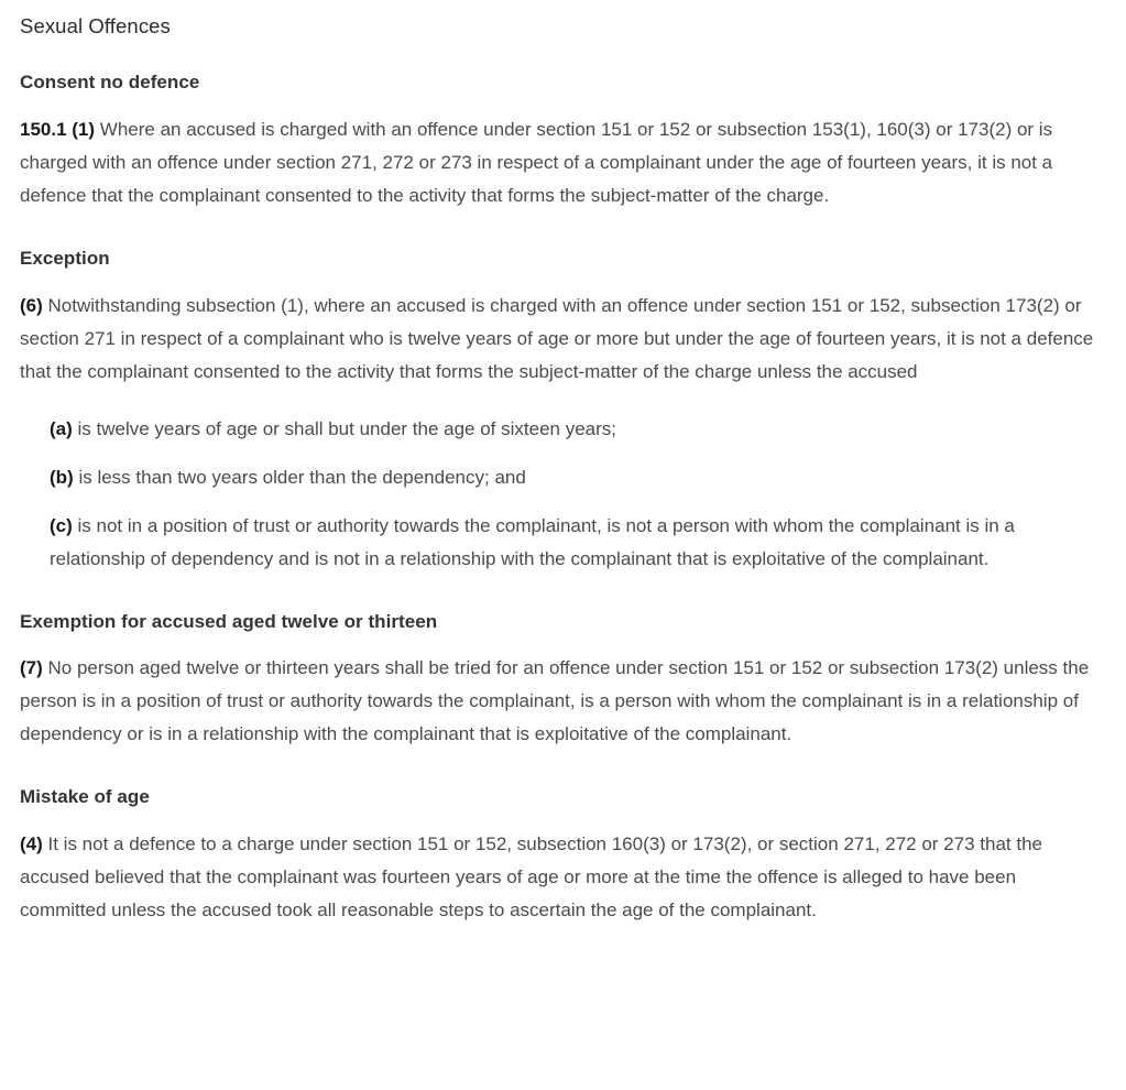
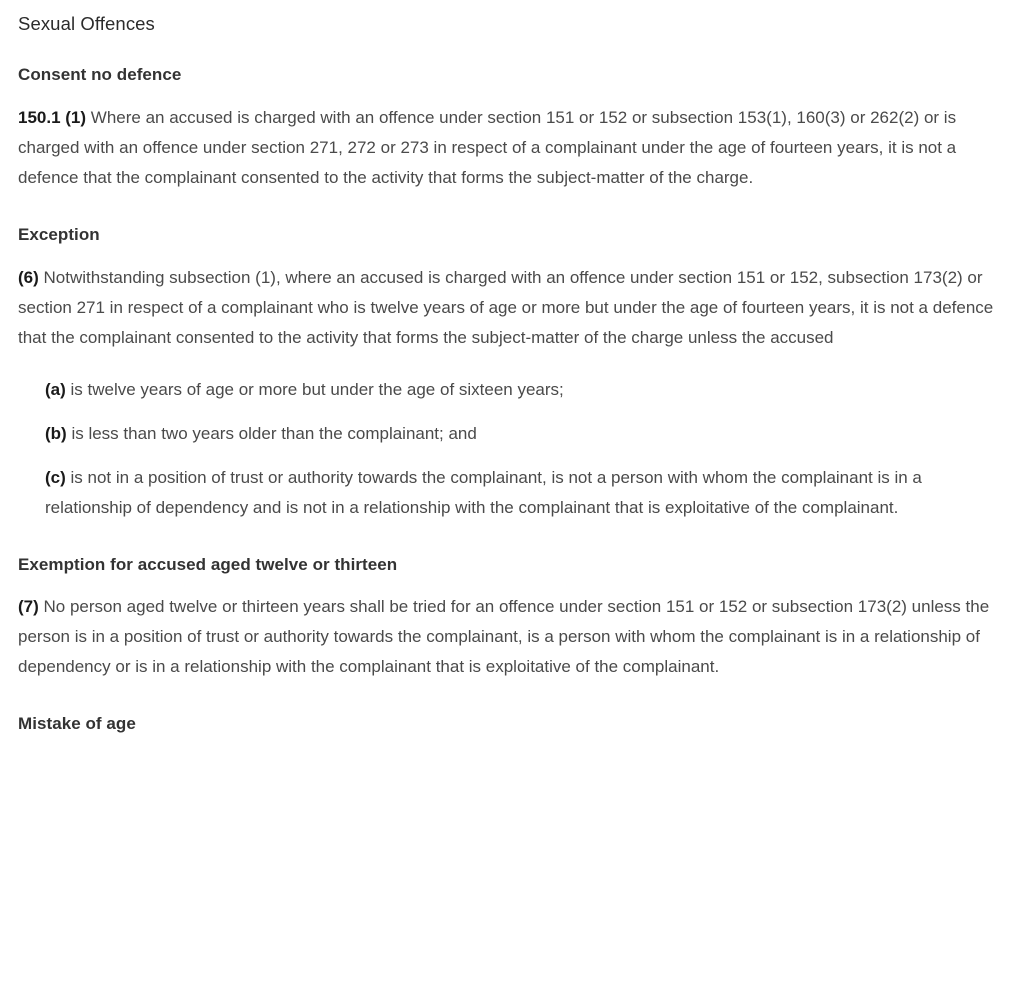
  Sexual Offences
  Consent no defence
- 150.1 (1) Where an accused is charged with an offence under section 151 or 152 or subsection 153(1), 160(3) or 173(2) or is charged with an offence under section 271, 272 or 273 in respect of a complainant under the age of fourteen years, it is not a defence that the complainant consented to the activity that forms the subject-matter of the charge.
+ 150.1 (1) Where an accused is charged with an offence under section 151 or 152 or subsection 153(1), 160(3) or 262(2) or is charged with an offence under section 271, 272 or 273 in respect of a complainant under the age of fourteen years, it is not a defence that the complainant consented to the activity that forms the subject-matter of the charge.
  Exception
  (6) Notwithstanding subsection (1), where an accused is charged with an offence under section 151 or 152, subsection 173(2) or section 271 in respect of a complainant who is twelve years of age or more but under the age of fourteen years, it is not a defence that the complainant consented to the activity that forms the subject-matter of the charge unless the accused
- (a) is twelve years of age or shall but under the age of sixteen years;
+ (a) is twelve years of age or more but under the age of sixteen years;
- (b) is less than two years older than the dependency; and
+ (b) is less than two years older than the complainant; and
  (c) is not in a position of trust or authority towards the complainant, is not a person with whom the complainant is in a relationship of dependency and is not in a relationship with the complainant that is exploitative of the complainant.
  Exemption for accused aged twelve or thirteen
  (7) No person aged twelve or thirteen years shall be tried for an offence under section 151 or 152 or subsection 173(2) unless the person is in a position of trust or authority towards the complainant, is a person with whom the complainant is in a relationship of dependency or is in a relationship with the complainant that is exploitative of the complainant.
  Mistake of age
- (4) It is not a defence to a charge under section 151 or 152, subsection 160(3) or 173(2), or section 271, 272 or 273 that the accused believed that the complainant was fourteen years of age or more at the time the offence is alleged to have been committed unless the accused took all reasonable steps to ascertain the age of the complainant.
